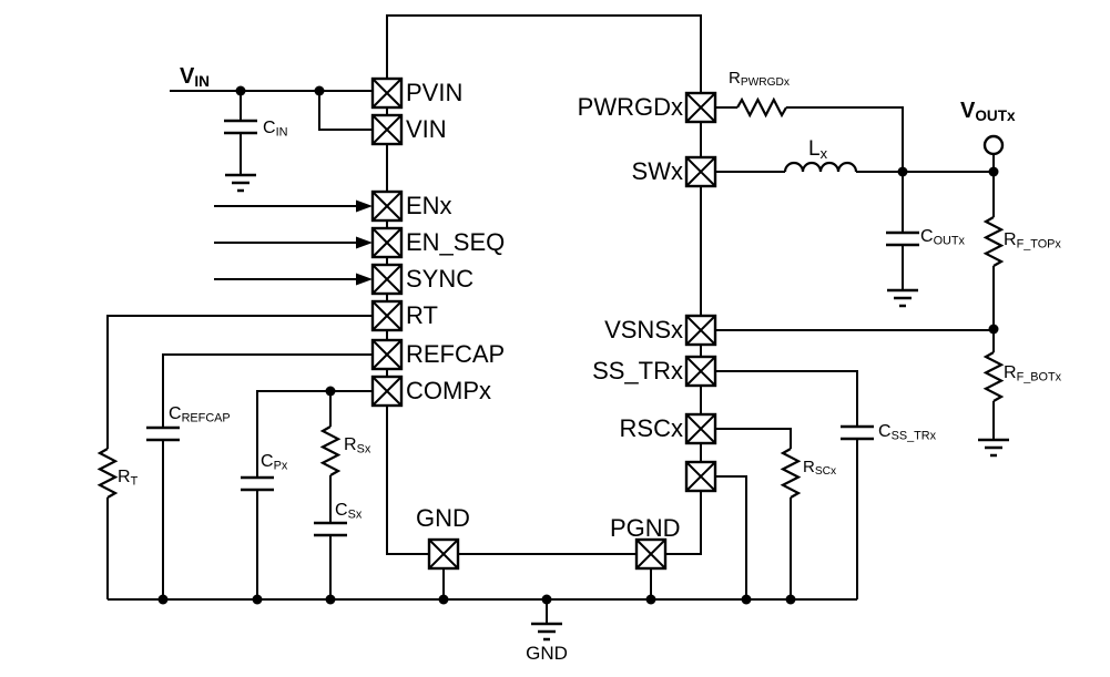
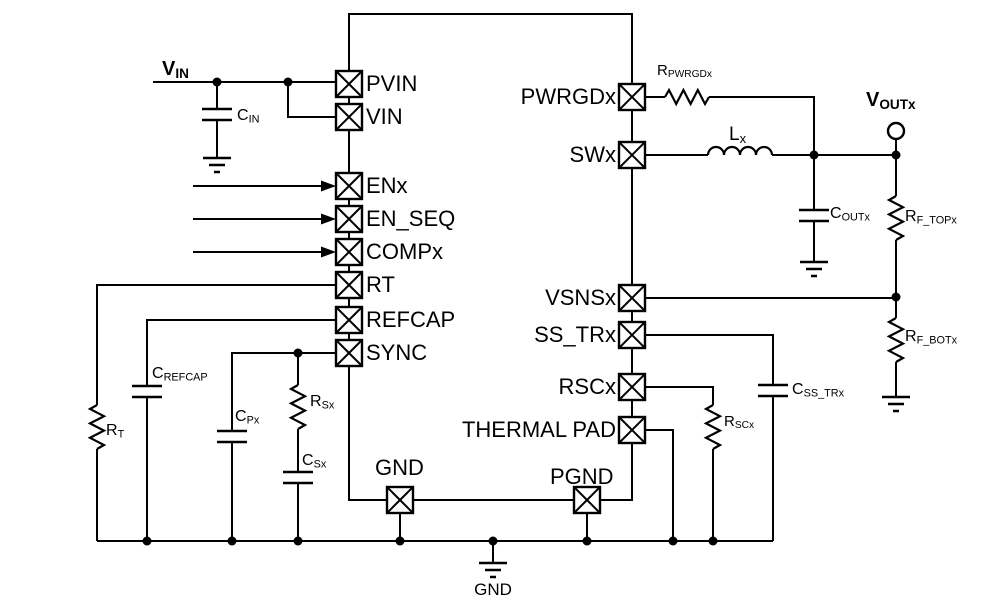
  VIN
  VOUTx
  GND
  PVIN
  VIN
  ENx
  EN_SEQ
- SYNC
+ COMPx
  RT
  REFCAP
- COMPx
+ SYNC
  PWRGDx
  SWx
  VSNSx
  SS_TRx
  RSCx
+ THERMAL PAD
  GND
  PGND
  CIN
  RPWRGDx
  Lx
  COUTx
  RF_TOPx
  RF_BOTx
  RT
  CREFCAP
  CPx
  RSx
  CSx
  CSS_TRx
  RSCx
